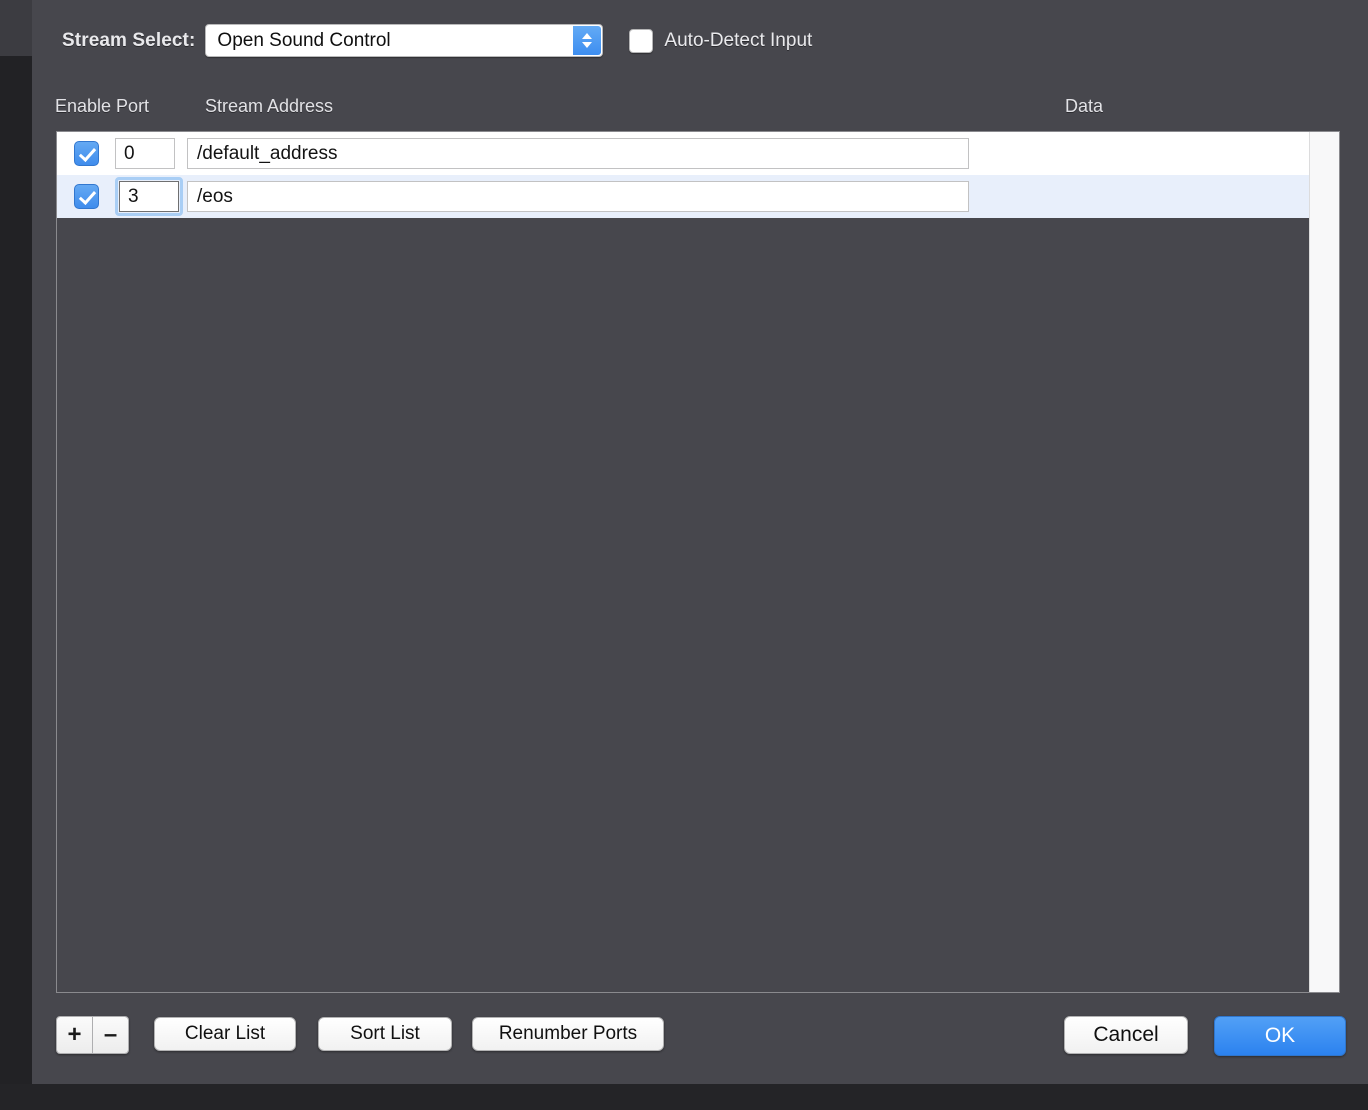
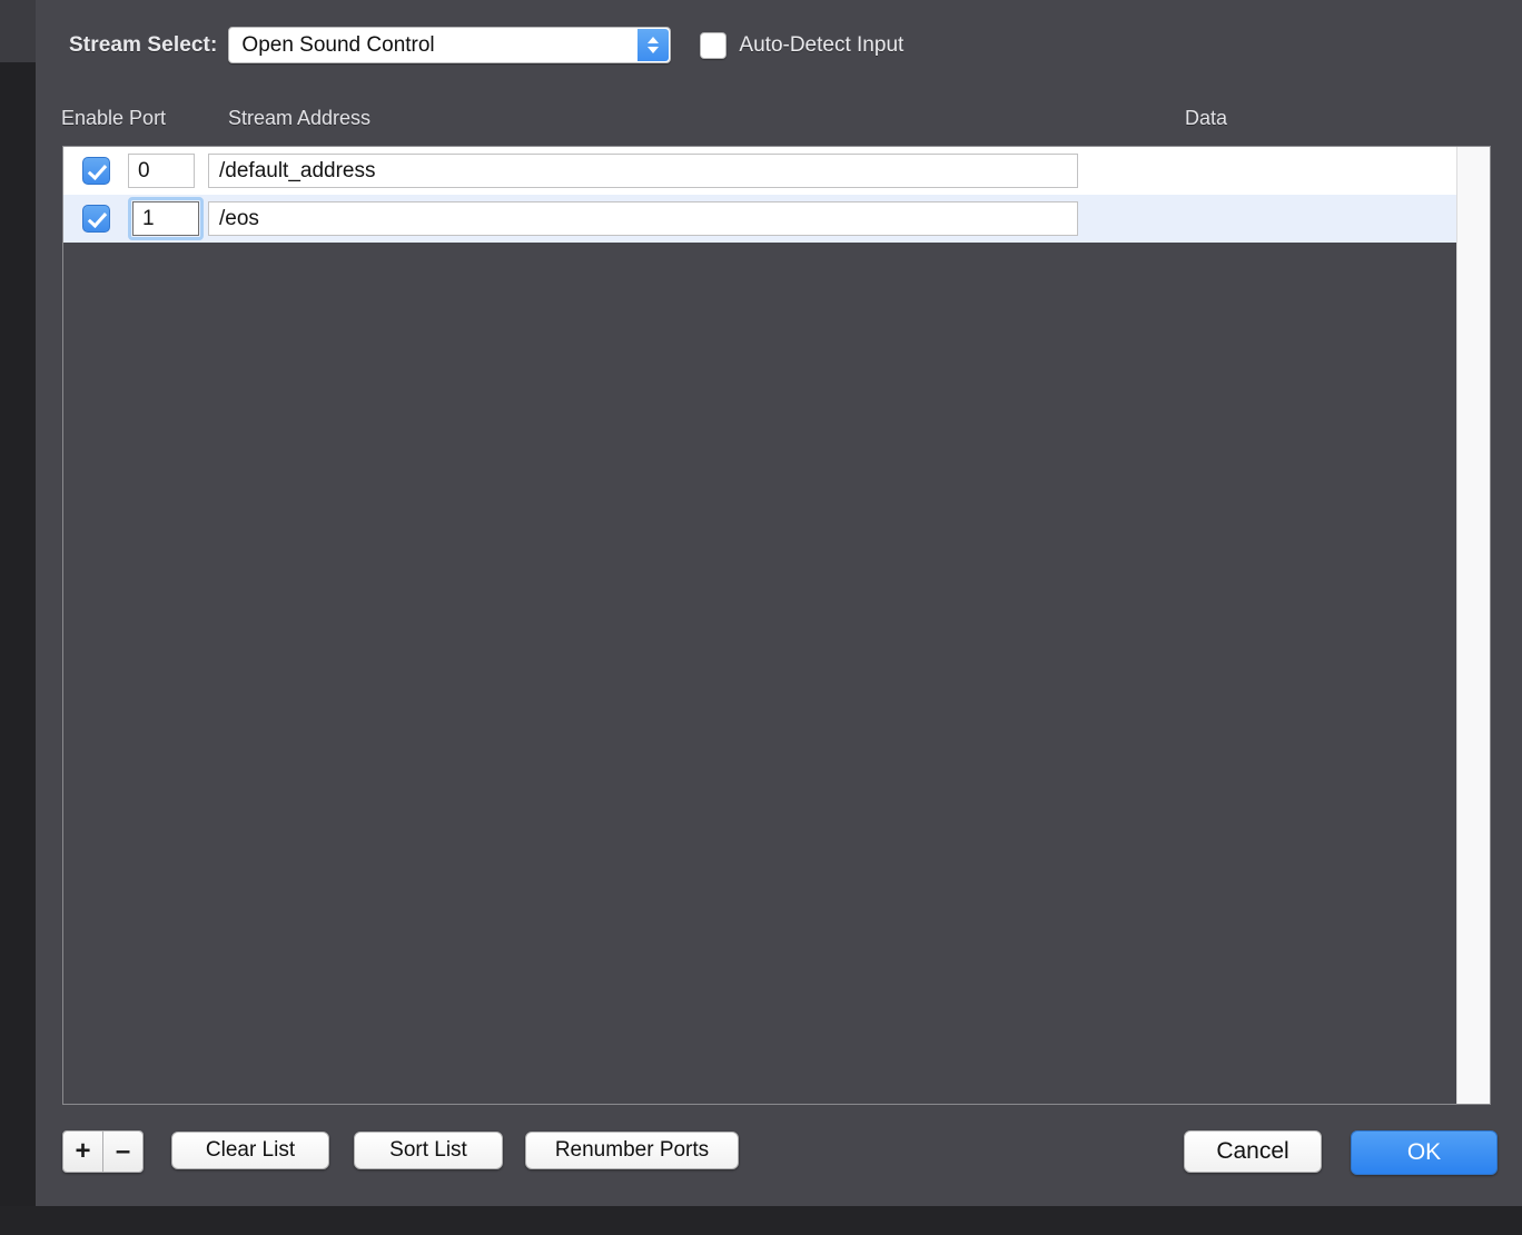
  Stream Select:
  Open Sound Control
  Auto-Detect Input
  Enable Port
  Stream Address
  Data
  0
  /default_address
- 3
+ 1
  /eos
  +
  –
  Clear List
  Sort List
  Renumber Ports
  Cancel
  OK
